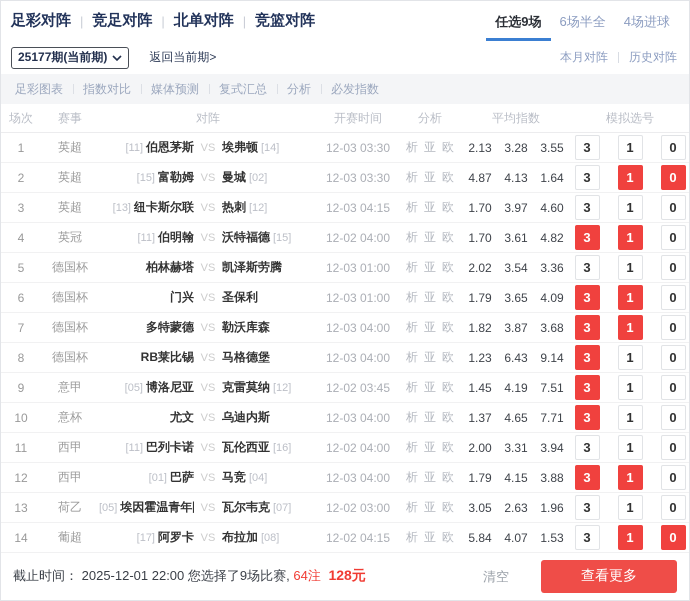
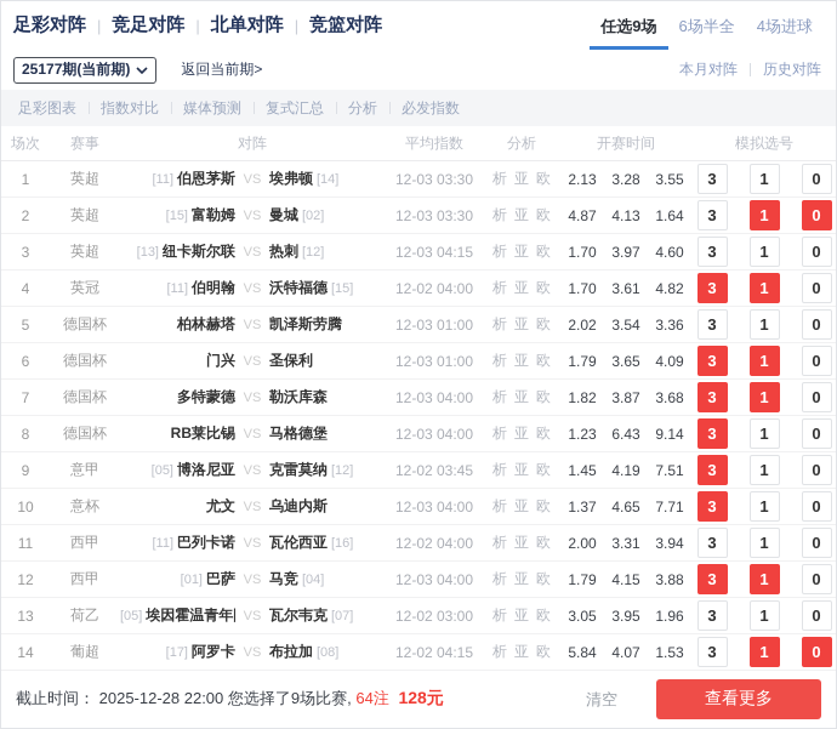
  足彩对阵
  |
  竞足对阵
  |
  北单对阵
  |
  竞篮对阵
  任选9场
  6场半全
  4场进球
  25177期(当前期)
  返回当前期>
  本月对阵
  历史对阵
  足彩图表
  指数对比
  媒体预测
  复式汇总
  分析
  必发指数
  场次
  赛事
  对阵
- 开赛时间
+ 平均指数
  分析
- 平均指数
+ 开赛时间
  模拟选号
  1
  英超
  [11] 伯恩茅斯
  VS
  埃弗顿 [14]
  12-03 03:30
  析 亚 欧
  2.13
  3.28
  3.55
  3
  1
  0
  2
  英超
  [15] 富勒姆
  VS
  曼城 [02]
  12-03 03:30
  析 亚 欧
  4.87
  4.13
  1.64
  3
  1
  0
  3
  英超
  [13] 纽卡斯尔联
  VS
  热刺 [12]
  12-03 04:15
  析 亚 欧
  1.70
  3.97
  4.60
  3
  1
  0
  4
  英冠
  [11] 伯明翰
  VS
  沃特福德 [15]
  12-02 04:00
  析 亚 欧
  1.70
  3.61
  4.82
  3
  1
  0
  5
  德国杯
  柏林赫塔
  VS
  凯泽斯劳腾
  12-03 01:00
  析 亚 欧
  2.02
  3.54
  3.36
  3
  1
  0
  6
  德国杯
  门兴
  VS
  圣保利
  12-03 01:00
  析 亚 欧
  1.79
  3.65
  4.09
  3
  1
  0
  7
  德国杯
  多特蒙德
  VS
  勒沃库森
  12-03 04:00
  析 亚 欧
  1.82
  3.87
  3.68
  3
  1
  0
  8
  德国杯
  RB莱比锡
  VS
  马格德堡
  12-03 04:00
  析 亚 欧
  1.23
  6.43
  9.14
  3
  1
  0
  9
  意甲
  [05] 博洛尼亚
  VS
  克雷莫纳 [12]
  12-02 03:45
  析 亚 欧
  1.45
  4.19
  7.51
  3
  1
  0
  10
  意杯
  尤文
  VS
  乌迪内斯
  12-03 04:00
  析 亚 欧
  1.37
  4.65
  7.71
  3
  1
  0
  11
  西甲
  [11] 巴列卡诺
  VS
  瓦伦西亚 [16]
  12-02 04:00
  析 亚 欧
  2.00
  3.31
  3.94
  3
  1
  0
  12
  西甲
  [01] 巴萨
  VS
  马竞 [04]
  12-03 04:00
  析 亚 欧
  1.79
  4.15
  3.88
  3
  1
  0
  13
  荷乙
  [05] 埃因霍温青年
  VS
  瓦尔韦克 [07]
  12-02 03:00
  析 亚 欧
  3.05
- 2.63
+ 3.95
  1.96
  3
  1
  0
  14
  葡超
  [17] 阿罗卡
  VS
  布拉加 [08]
  12-02 04:15
  析 亚 欧
  5.84
  4.07
  1.53
  3
  1
  0
- 截止时间： 2025-12-01 22:00 您选择了9场比赛, 64注 128元
+ 截止时间： 2025-12-28 22:00 您选择了9场比赛, 64注 128元
  清空
  查看更多
